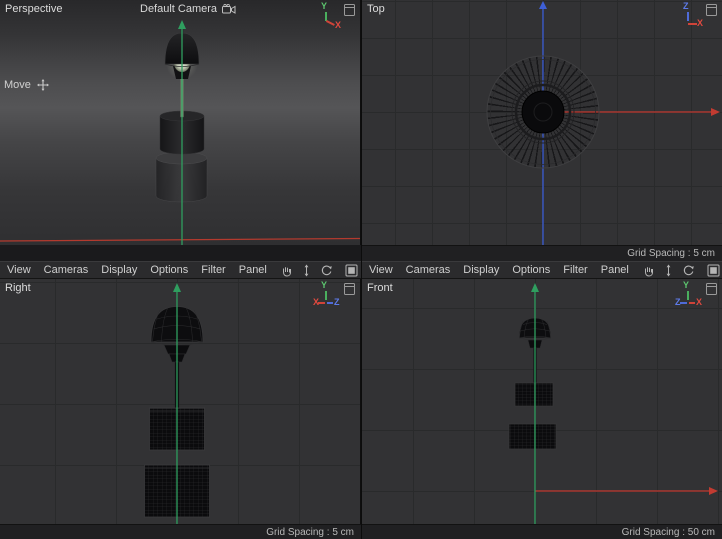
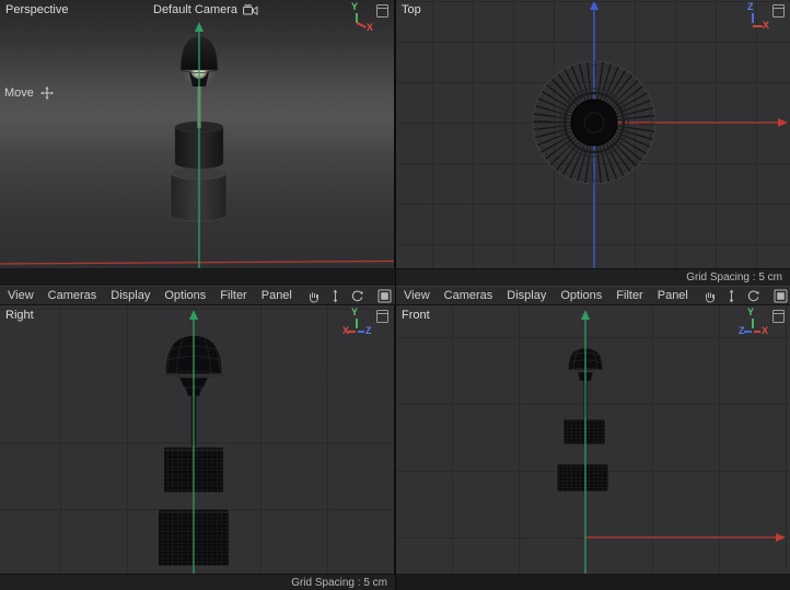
  Perspective
  Default Camera
  Move
  Y
  X
  Top
  Z
  X
  Grid Spacing : 5 cm
  View
  Cameras
  Display
  Options
  Filter
  Panel
  View
  Cameras
  Display
  Options
  Filter
  Panel
  Right
  Y
  X
  Z
  Grid Spacing : 5 cm
  Front
  Y
  Z
  X
- Grid Spacing : 50 cm
